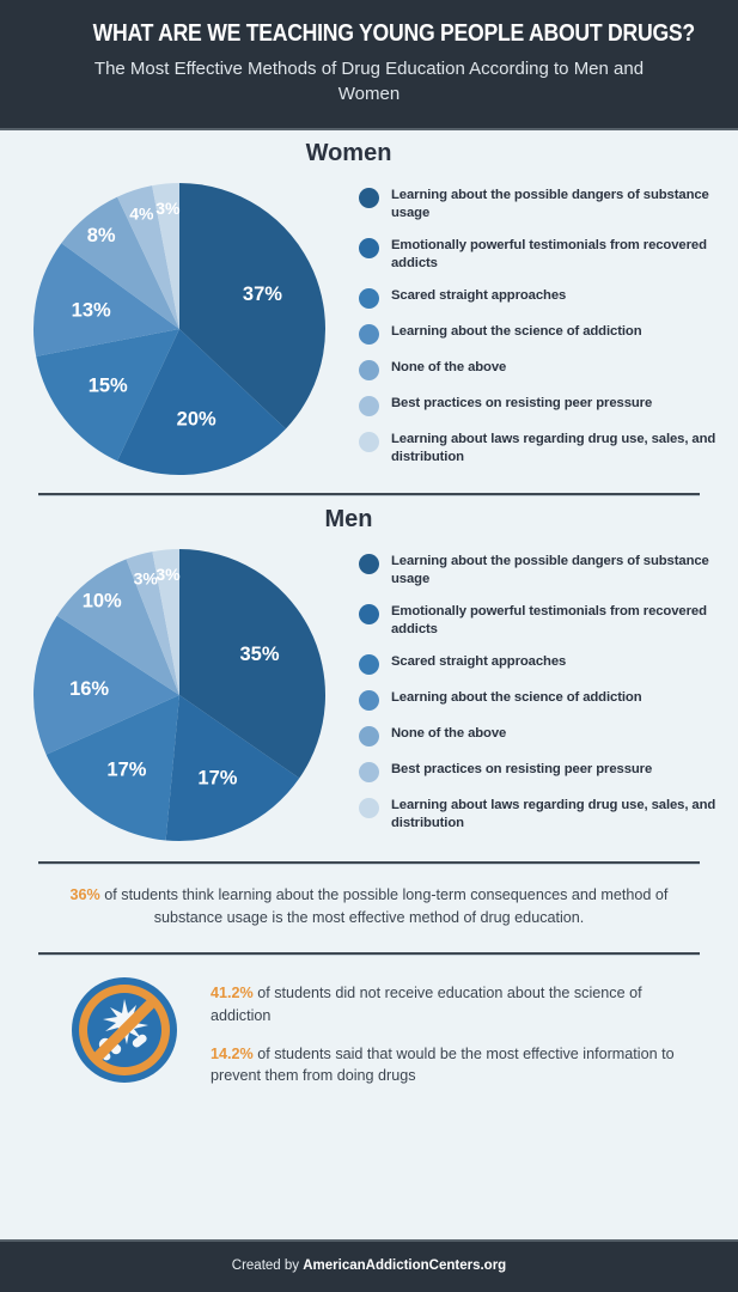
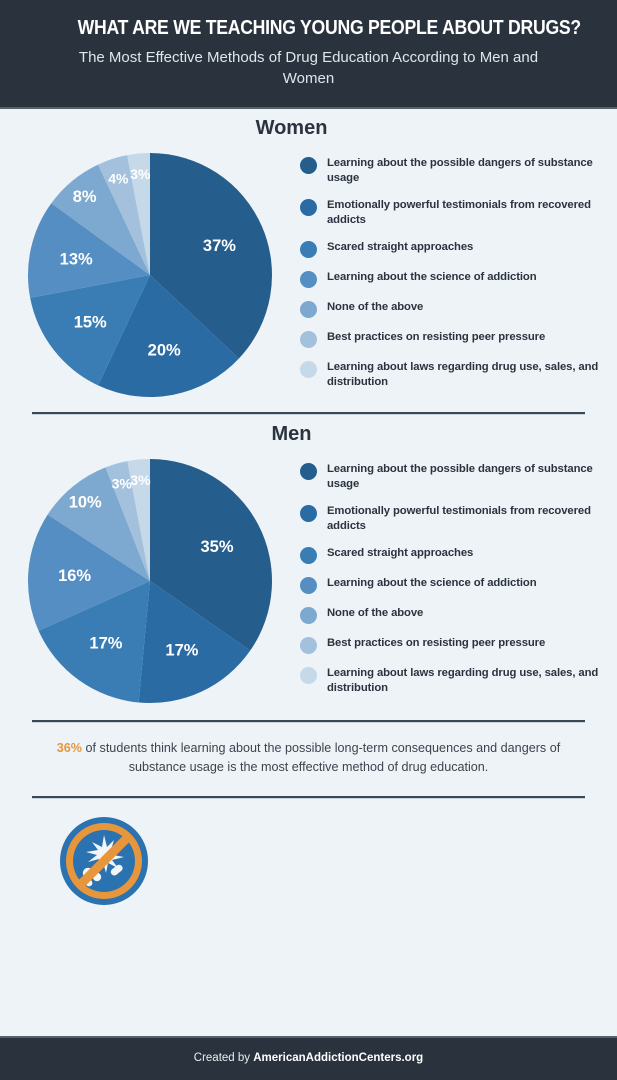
  WHAT ARE WE TEACHING YOUNG PEOPLE ABOUT DRUGS?
  The Most Effective Methods of Drug Education According to Men and Women
  Women
  37%
  20%
  15%
  13%
  8%
  4%
  3%
  Learning about the possible dangers of substance usage
  Emotionally powerful testimonials from recovered addicts
  Scared straight approaches
  Learning about the science of addiction
  None of the above
  Best practices on resisting peer pressure
  Learning about laws regarding drug use, sales, and distribution
  Men
  35%
  17%
  17%
  16%
  10%
  3%
  3%
  Learning about the possible dangers of substance usage
  Emotionally powerful testimonials from recovered addicts
  Scared straight approaches
  Learning about the science of addiction
  None of the above
  Best practices on resisting peer pressure
  Learning about laws regarding drug use, sales, and distribution
- 36% of students think learning about the possible long-term consequences and method of substance usage is the most effective method of drug education.
+ 36% of students think learning about the possible long-term consequences and dangers of substance usage is the most effective method of drug education.
- 41.2% of students did not receive education about the science of addiction
- 14.2% of students said that would be the most effective information to prevent them from doing drugs
  Created by AmericanAddictionCenters.org
